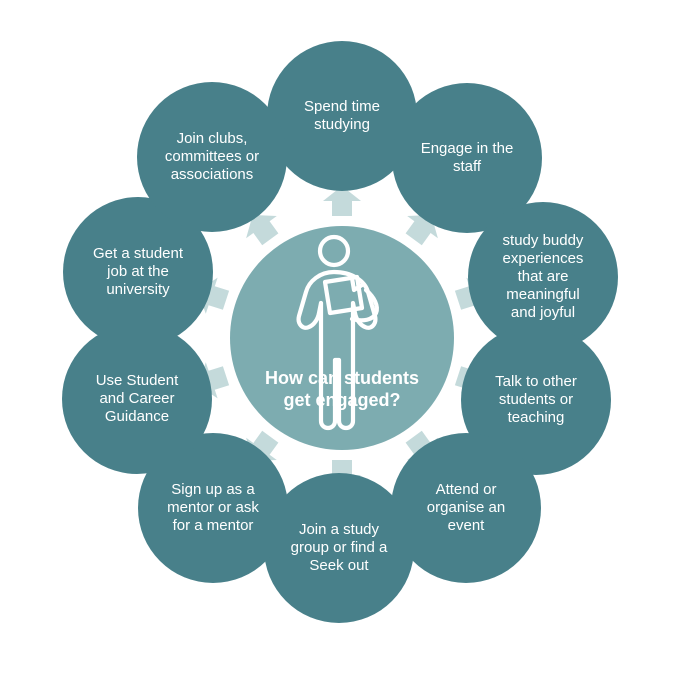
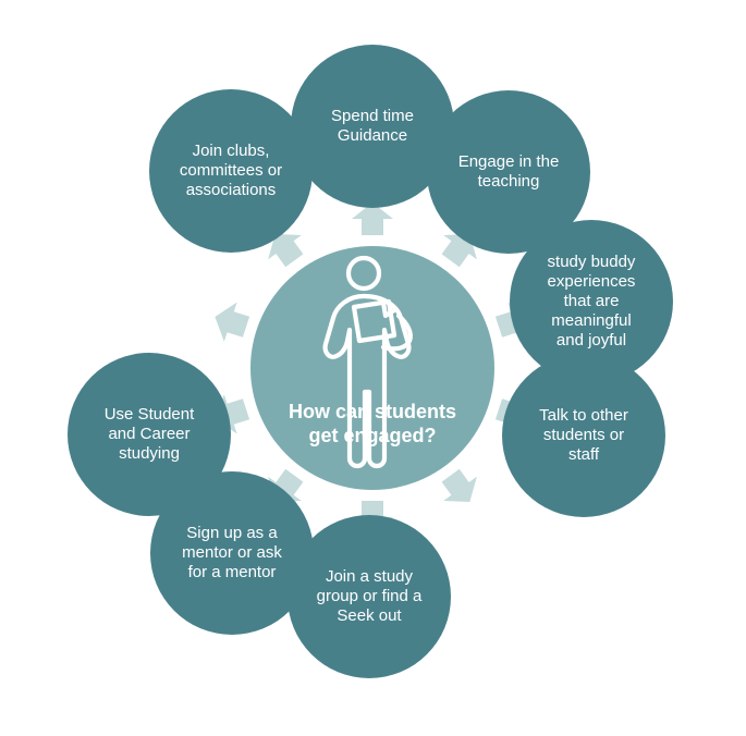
- Spend time studying
+ Spend time Guidance
- Engage in the staff
+ Engage in the teaching
  study buddy experiences that are meaningful and joyful
- Talk to other students or teaching
+ Talk to other students or staff
- Attend or organise an event
  Join a study group or find a Seek out
  Sign up as a mentor or ask for a mentor
- Use Student and Career Guidance
+ Use Student and Career studying
- Get a student job at the university
  Join clubs, committees or associations
  How can students
  get engaged?
